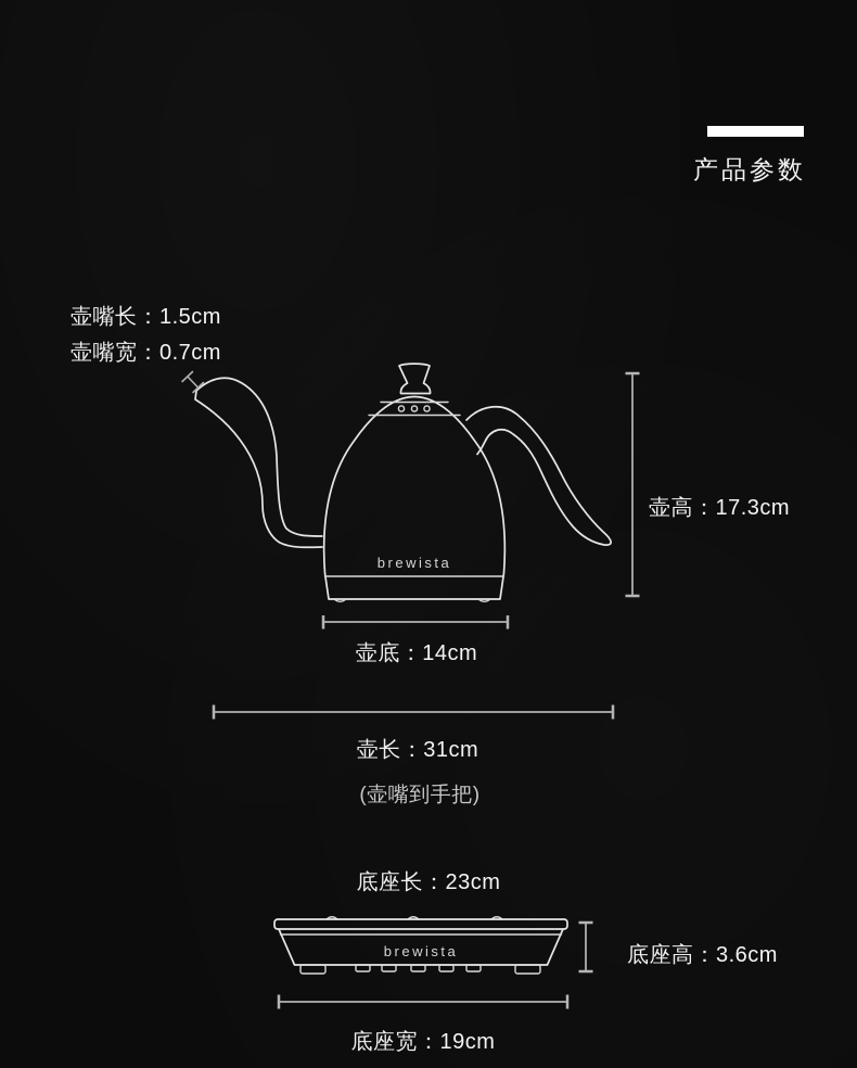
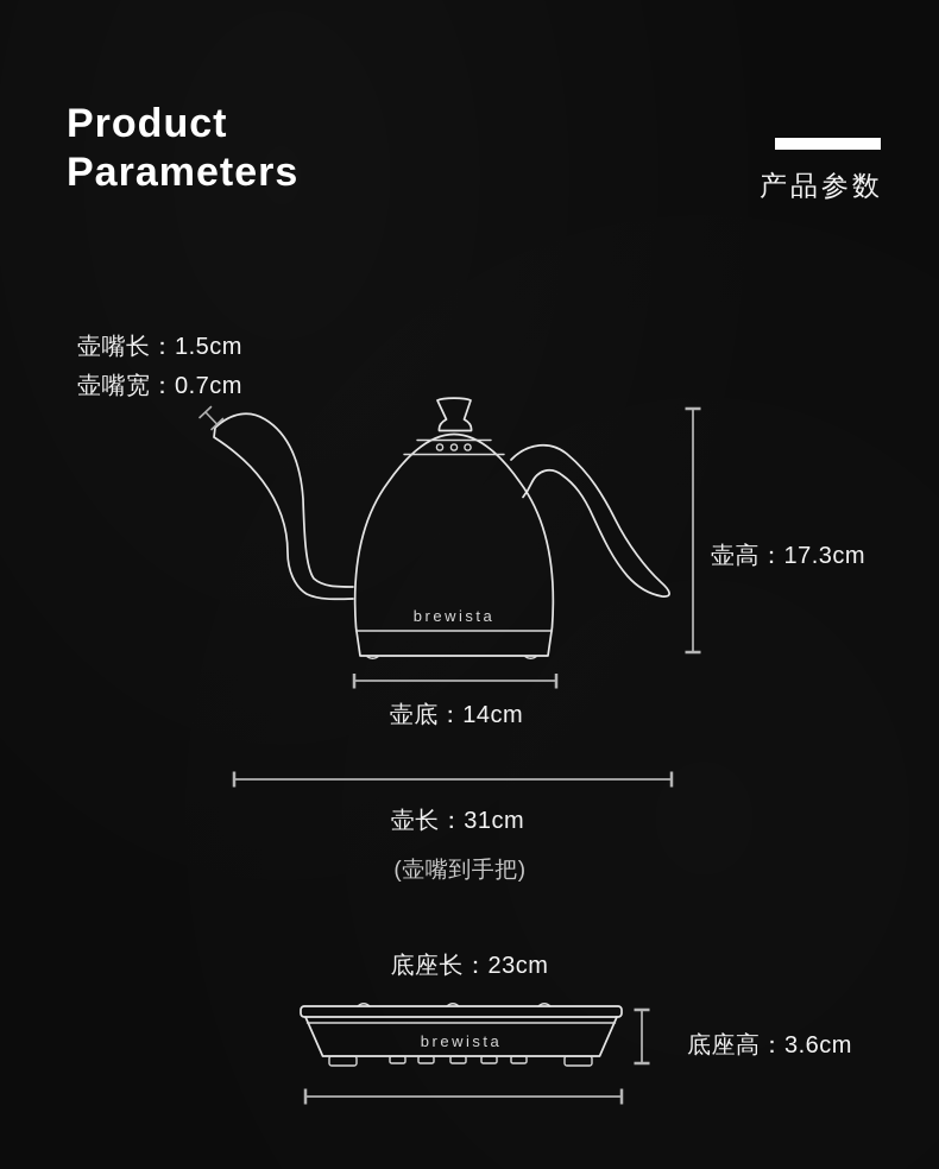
+ Product
+ Parameters
  产品参数
  brewista
  brewista
  壶嘴长：1.5cm
  壶嘴宽：0.7cm
  壶高：17.3cm
  壶底：14cm
  壶长：31cm
  (壶嘴到手把)
  底座长：23cm
  底座高：3.6cm
- 底座宽：19cm
